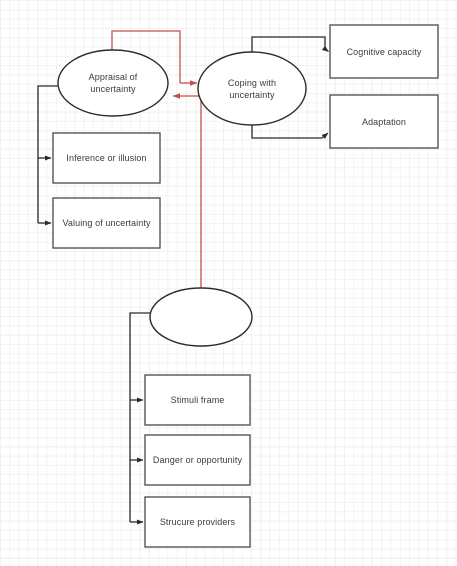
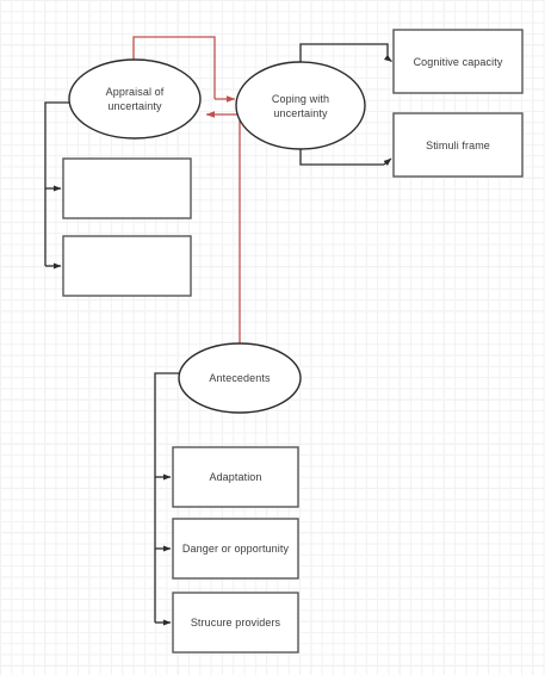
  Appraisal of
  uncertainty
  Coping with
  uncertainty
+ Antecedents
  Cognitive capacity
- Adaptation
+ Stimuli frame
- Inference or illusion
- Valuing of uncertainty
- Stimuli frame
+ Adaptation
  Danger or opportunity
  Strucure providers
